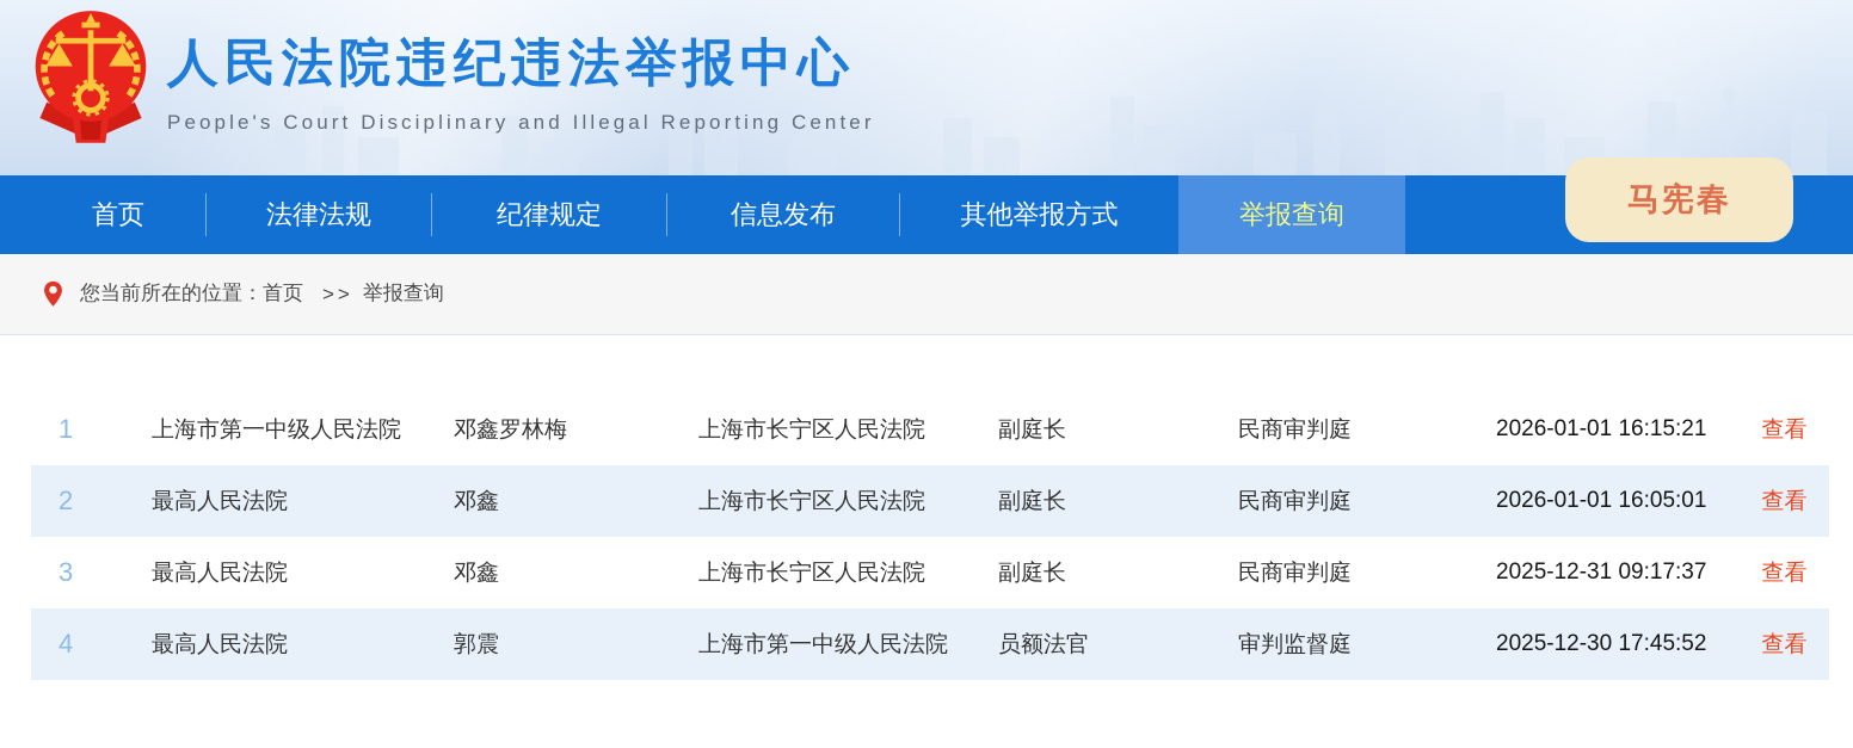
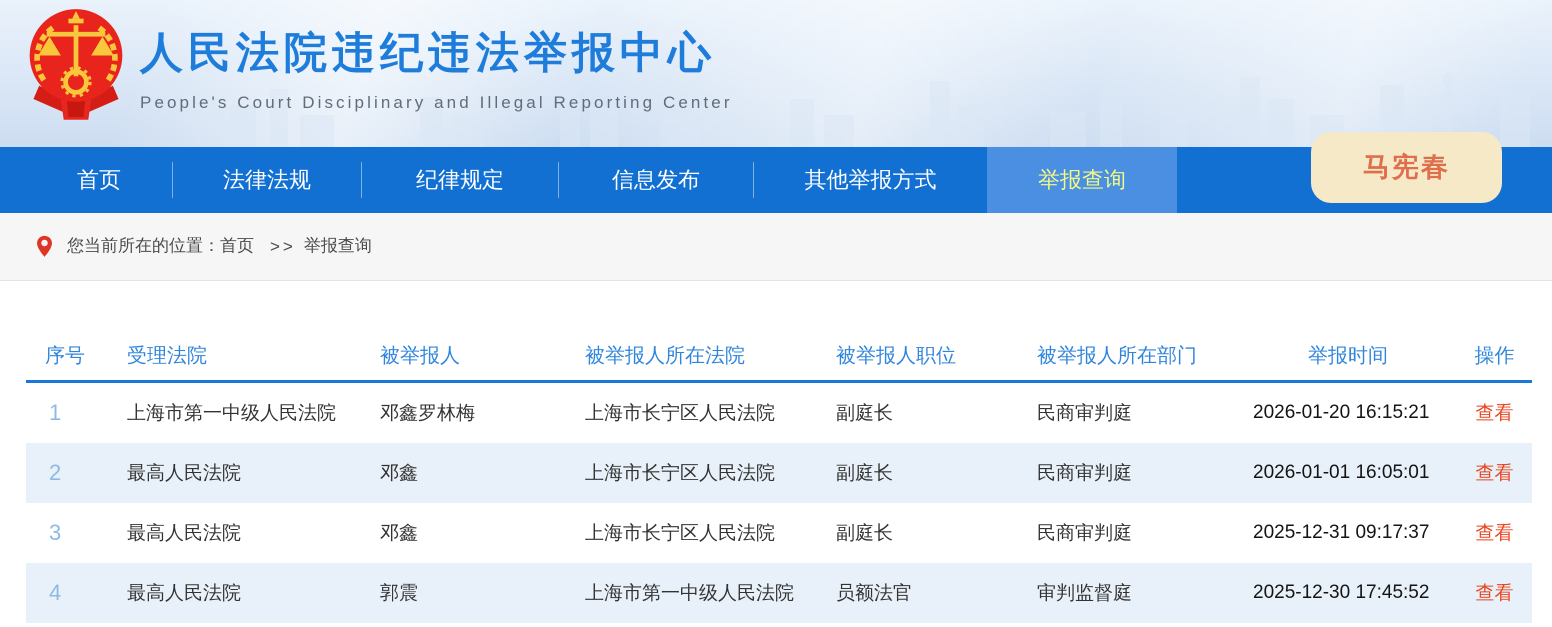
  人民法院违纪违法举报中心
  People's Court Disciplinary and Illegal Reporting Center
  首页
  法律法规
  纪律规定
  信息发布
  其他举报方式
  举报查询
  马宪春
  您当前所在的位置：
  首页
  >>
  举报查询
+ 序号
+ 受理法院
+ 被举报人
+ 被举报人所在法院
+ 被举报人职位
+ 被举报人所在部门
+ 举报时间
+ 操作
  1
  上海市第一中级人民法院
  邓鑫罗林梅
  上海市长宁区人民法院
  副庭长
  民商审判庭
- 2026-01-01 16:15:21
+ 2026-01-20 16:15:21
  查看
  2
  最高人民法院
  邓鑫
  上海市长宁区人民法院
  副庭长
  民商审判庭
  2026-01-01 16:05:01
  查看
  3
  最高人民法院
  邓鑫
  上海市长宁区人民法院
  副庭长
  民商审判庭
  2025-12-31 09:17:37
  查看
  4
  最高人民法院
  郭震
  上海市第一中级人民法院
  员额法官
  审判监督庭
  2025-12-30 17:45:52
  查看
